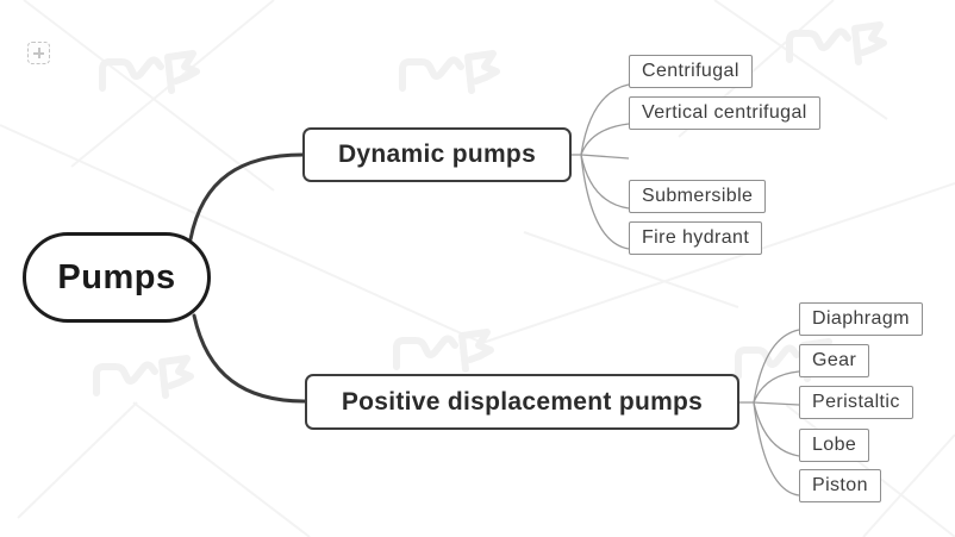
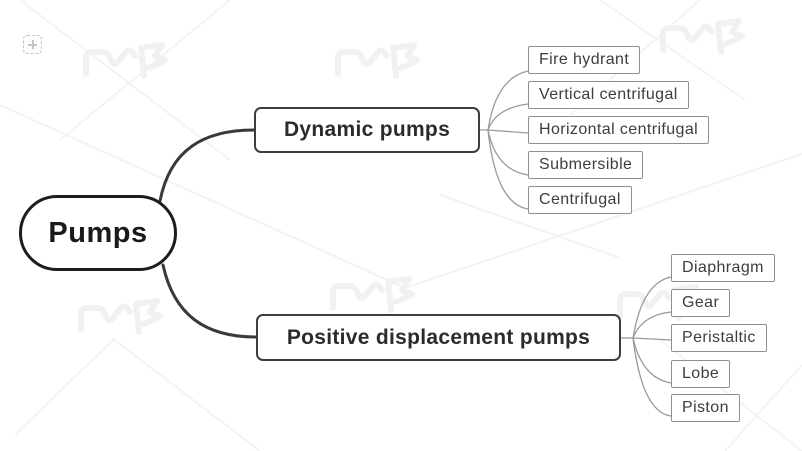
  Pumps
  Dynamic pumps
  Positive displacement pumps
- Centrifugal
+ Fire hydrant
  Vertical centrifugal
+ Horizontal centrifugal
  Submersible
- Fire hydrant
+ Centrifugal
  Diaphragm
  Gear
  Peristaltic
  Lobe
  Piston
